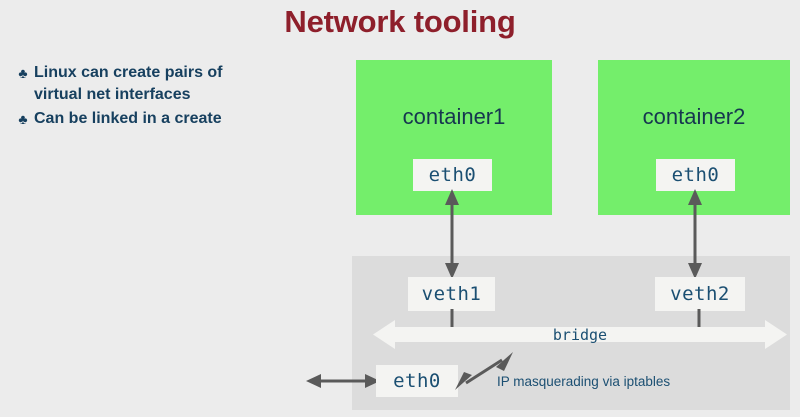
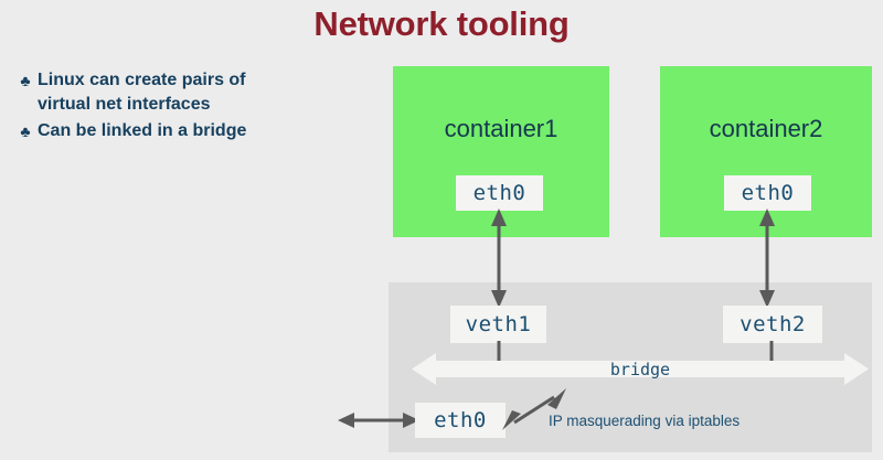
  Network tooling
  ♣
  Linux can create pairs of virtual net interfaces
  ♣
- Can be linked in a create
+ Can be linked in a bridge
  container1
  eth0
  container2
  eth0
  veth1
  veth2
  bridge
  eth0
  IP masquerading via iptables
